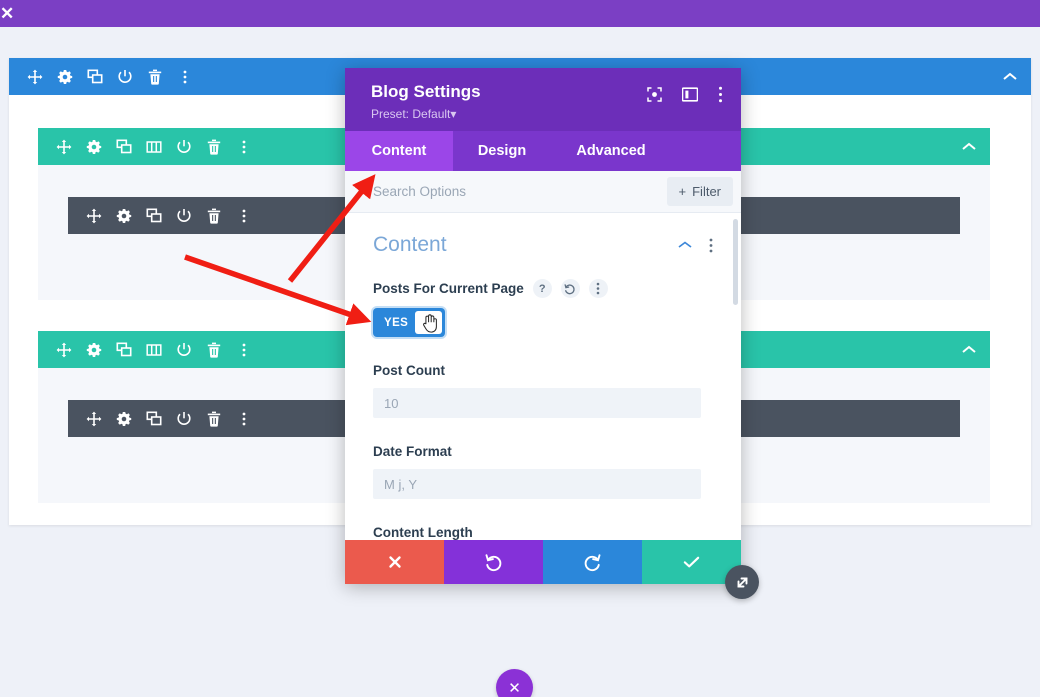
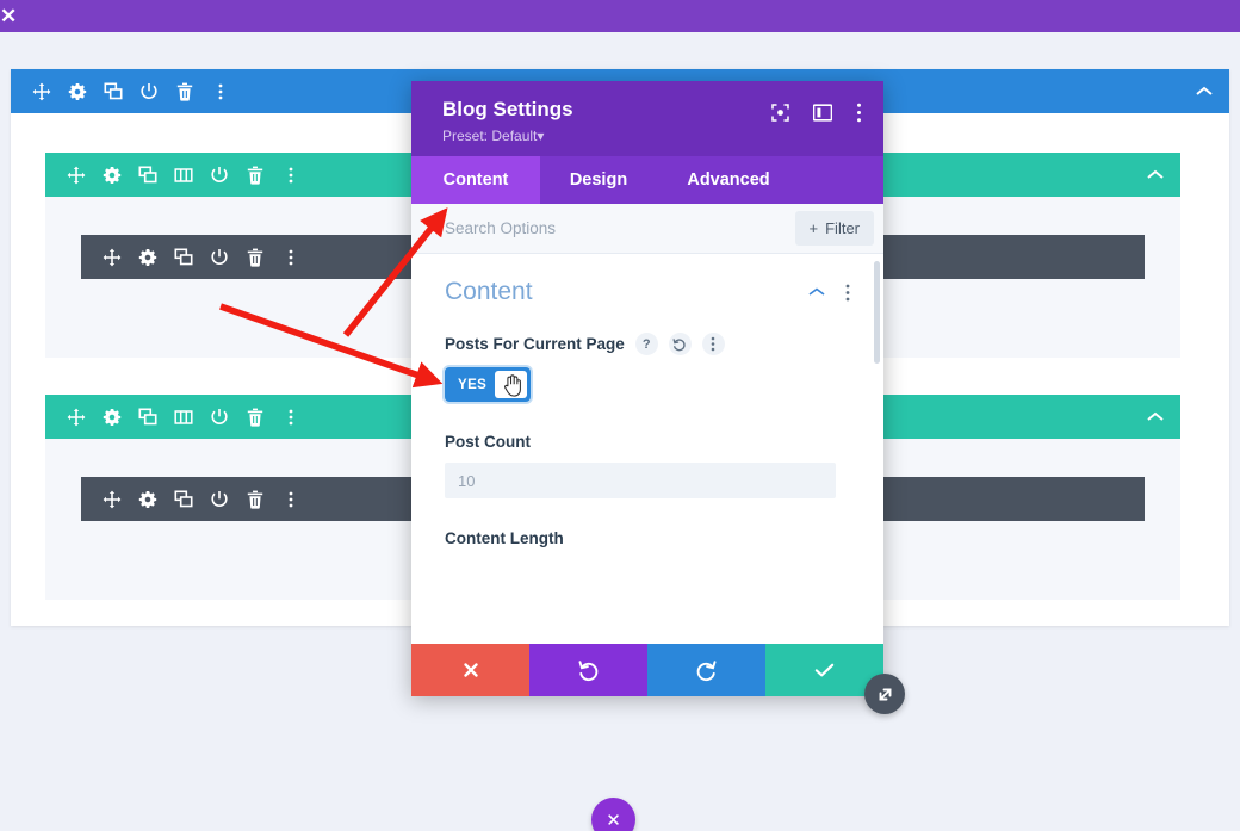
  ✕
  Blog Settings
  Preset: Default▾
  Content
  Design
  Advanced
  Search Options
  +
  Filter
  Content
  Posts For Current Page
  ?
  YES
  Post Count
  10
- Date Format
- M j, Y
  Content Length
  ✕
